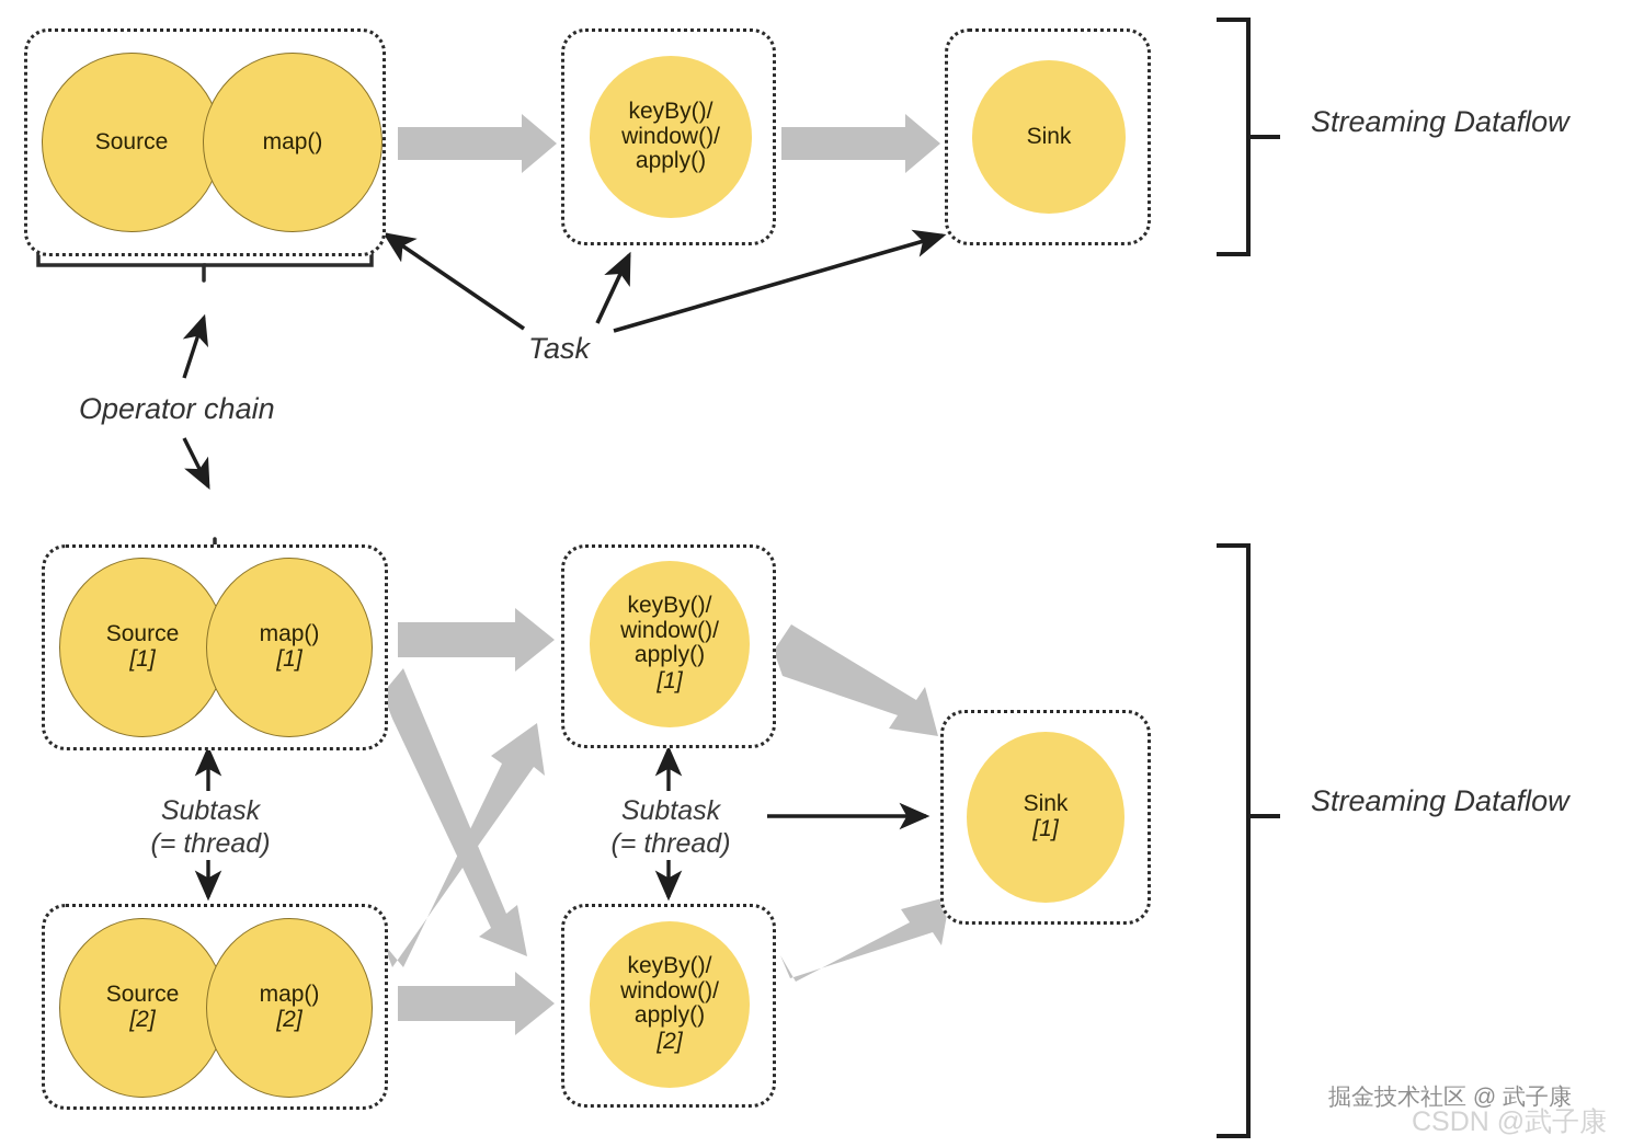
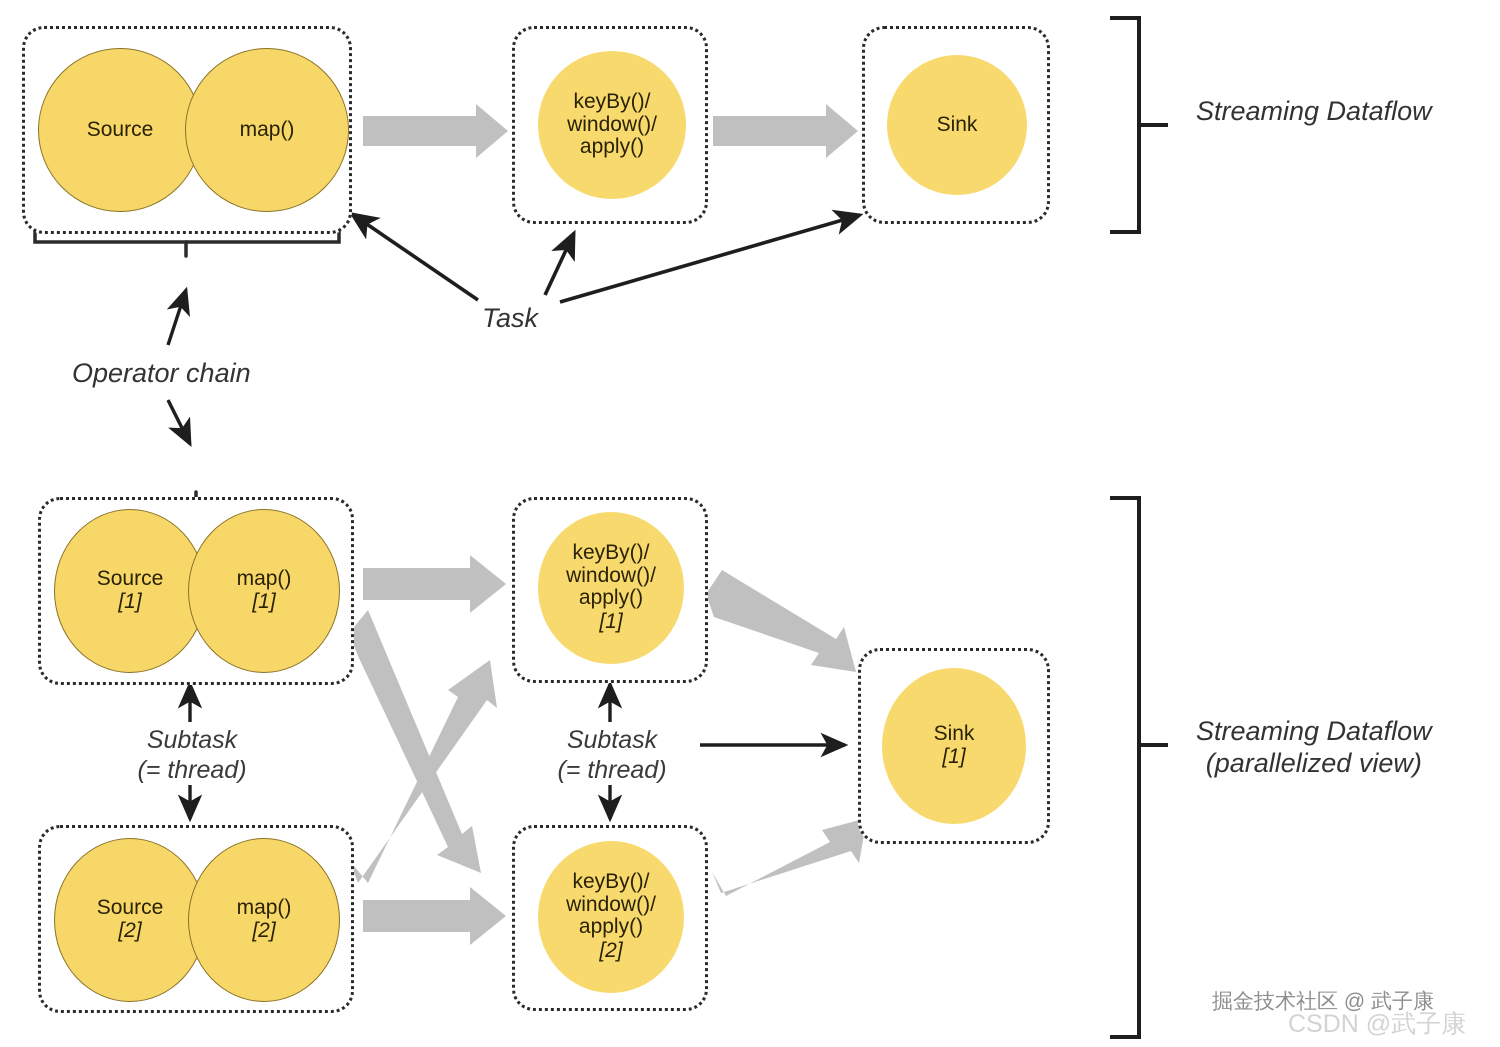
  Source
  map()
  keyBy()/
  window()/
  apply()
  Sink
  Streaming Dataflow
  Task
  Operator chain
  Source
  [1]
  map()
  [1]
  Source
  [2]
  map()
  [2]
  keyBy()/
  window()/
  apply()
  [1]
  keyBy()/
  window()/
  apply()
  [2]
  Sink
  [1]
  Subtask
  (= thread)
  Subtask
  (= thread)
  Streaming Dataflow
+ (parallelized view)
  掘金技术社区 @ 武子康
  CSDN @武子康
